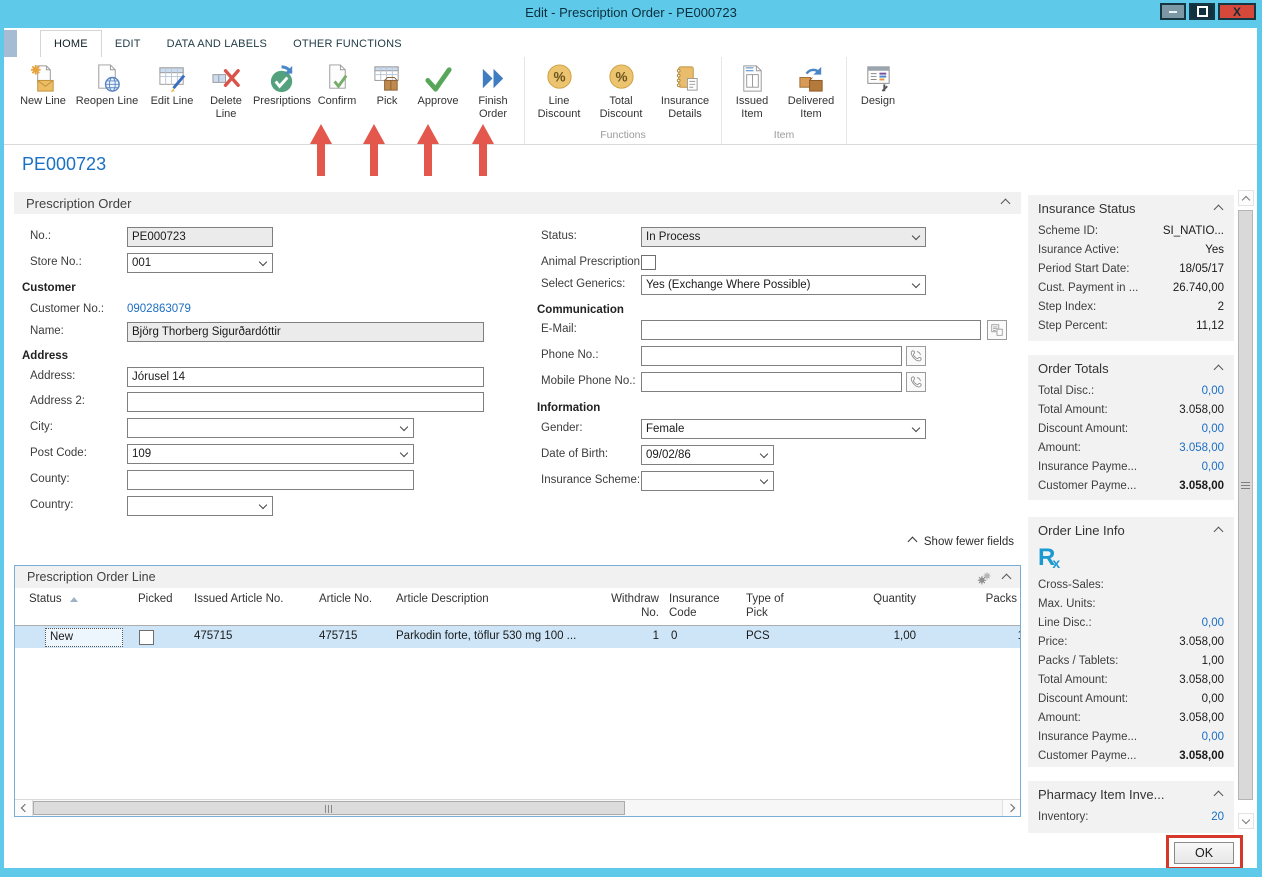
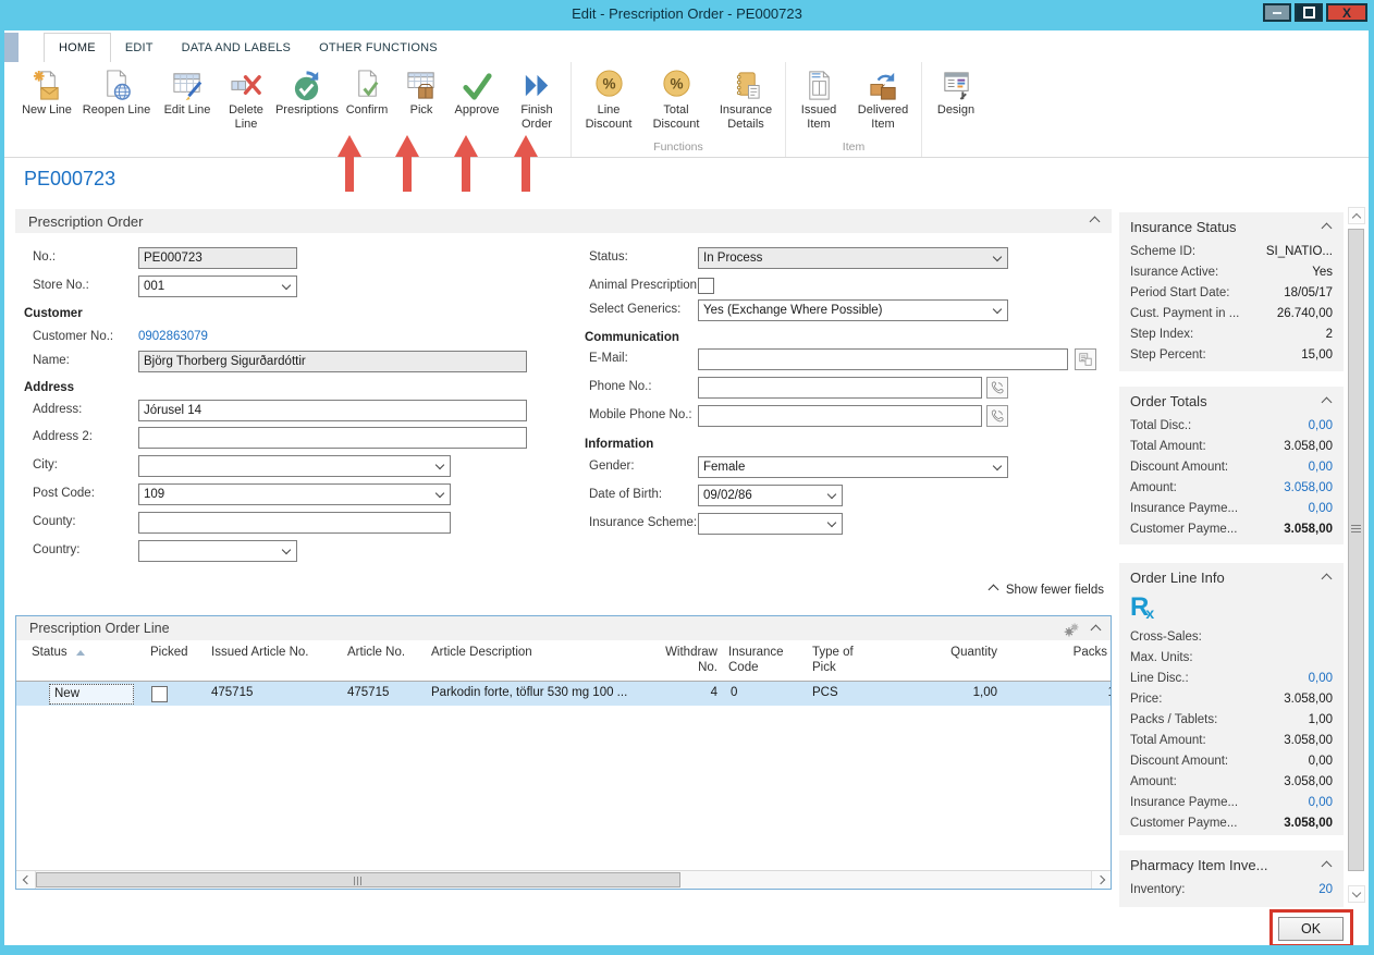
  Edit - Prescription Order - PE000723
  X
  HOME
  EDIT
  DATA AND LABELS
  OTHER FUNCTIONS
  New Line
  Reopen Line
  Edit Line
  Delete Line
  Presriptions
  Confirm
  Pick
  Approve
  Finish Order
  %
  Line Discount
  %
  Total Discount
  Insurance Details
  Functions
  Issued Item
  Delivered Item
  Item
  Design
  PE000723
  Prescription Order
  No.:
  PE000723
  Store No.:
  001
  Customer
  Customer No.:
  0902863079
  Name:
  Björg Thorberg Sigurðardóttir
  Address
  Address:
  Jórusel 14
  Address 2:
  City:
  Post Code:
  109
  County:
  Country:
  Status:
  In Process
  Animal Prescription
  Select Generics:
  Yes (Exchange Where Possible)
  Communication
  E-Mail:
  Phone No.:
  Mobile Phone No.:
  Information
  Gender:
  Female
  Date of Birth:
  09/02/86
  Insurance Scheme:
  Show fewer fields
  Prescription Order Line
  Status
  Picked
  Issued Article No.
  Article No.
  Article Description
  Withdraw No.
  Insurance Code
  Type of Pick
  Quantity
  Packs
  New
  475715
  475715
  Parkodin forte, töflur 530 mg 100 ...
- 1
+ 4
  0
  PCS
  1,00
  Insurance Status
  Scheme ID:
  SI_NATIO...
  Isurance Active:
  Yes
  Period Start Date:
  18/05/17
  Cust. Payment in ...
  26.740,00
  Step Index:
  2
  Step Percent:
- 11,12
+ 15,00
  Order Totals
  Total Disc.:
  0,00
  Total Amount:
  3.058,00
  Discount Amount:
  0,00
  Amount:
  3.058,00
  Insurance Payme...
  0,00
  Customer Payme...
  3.058,00
  Order Line Info
  Rx
  Cross-Sales:
  Max. Units:
  Line Disc.:
  0,00
  Price:
  3.058,00
  Packs / Tablets:
  1,00
  Total Amount:
  3.058,00
  Discount Amount:
  0,00
  Amount:
  3.058,00
  Insurance Payme...
  0,00
  Customer Payme...
  3.058,00
  Pharmacy Item Inve...
  Inventory:
  20
  OK
